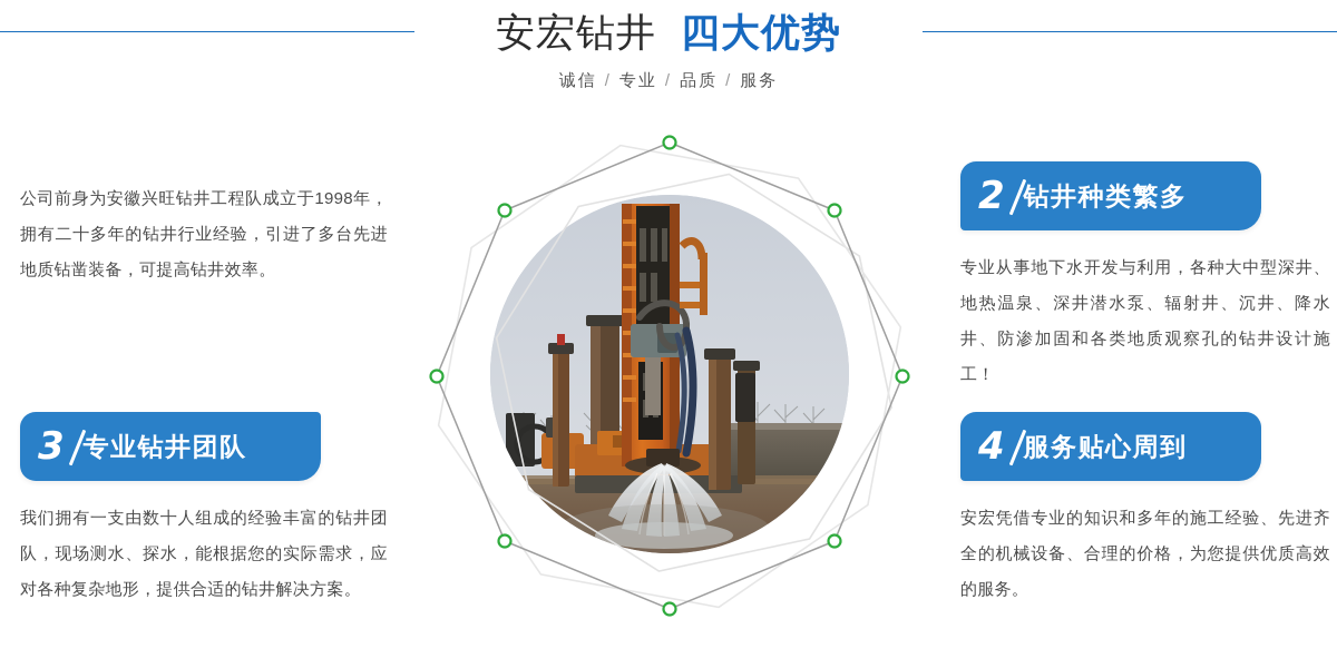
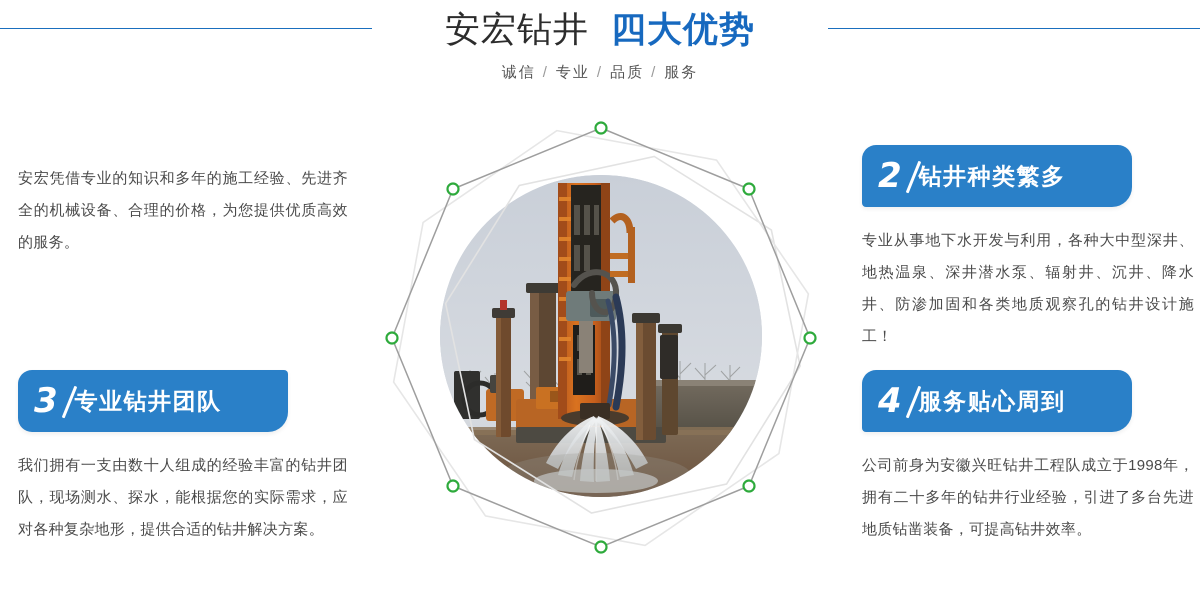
  安宏钻井 四大优势
  诚信 / 专业 / 品质 / 服务
- 公司前身为安徽兴旺钻井工程队成立于1998年，拥有二十多年的钻井行业经验，引进了多台先进地质钻凿装备，可提高钻井效率。
+ 安宏凭借专业的知识和多年的施工经验、先进齐全的机械设备、合理的价格，为您提供优质高效的服务。
  2
  钻井种类繁多
  专业从事地下水开发与利用，各种大中型深井、地热温泉、深井潜水泵、辐射井、沉井、降水井、防渗加固和各类地质观察孔的钻井设计施工！
  3
  专业钻井团队
  我们拥有一支由数十人组成的经验丰富的钻井团队，现场测水、探水，能根据您的实际需求，应对各种复杂地形，提供合适的钻井解决方案。
  4
  服务贴心周到
- 安宏凭借专业的知识和多年的施工经验、先进齐全的机械设备、合理的价格，为您提供优质高效的服务。
+ 公司前身为安徽兴旺钻井工程队成立于1998年，拥有二十多年的钻井行业经验，引进了多台先进地质钻凿装备，可提高钻井效率。
